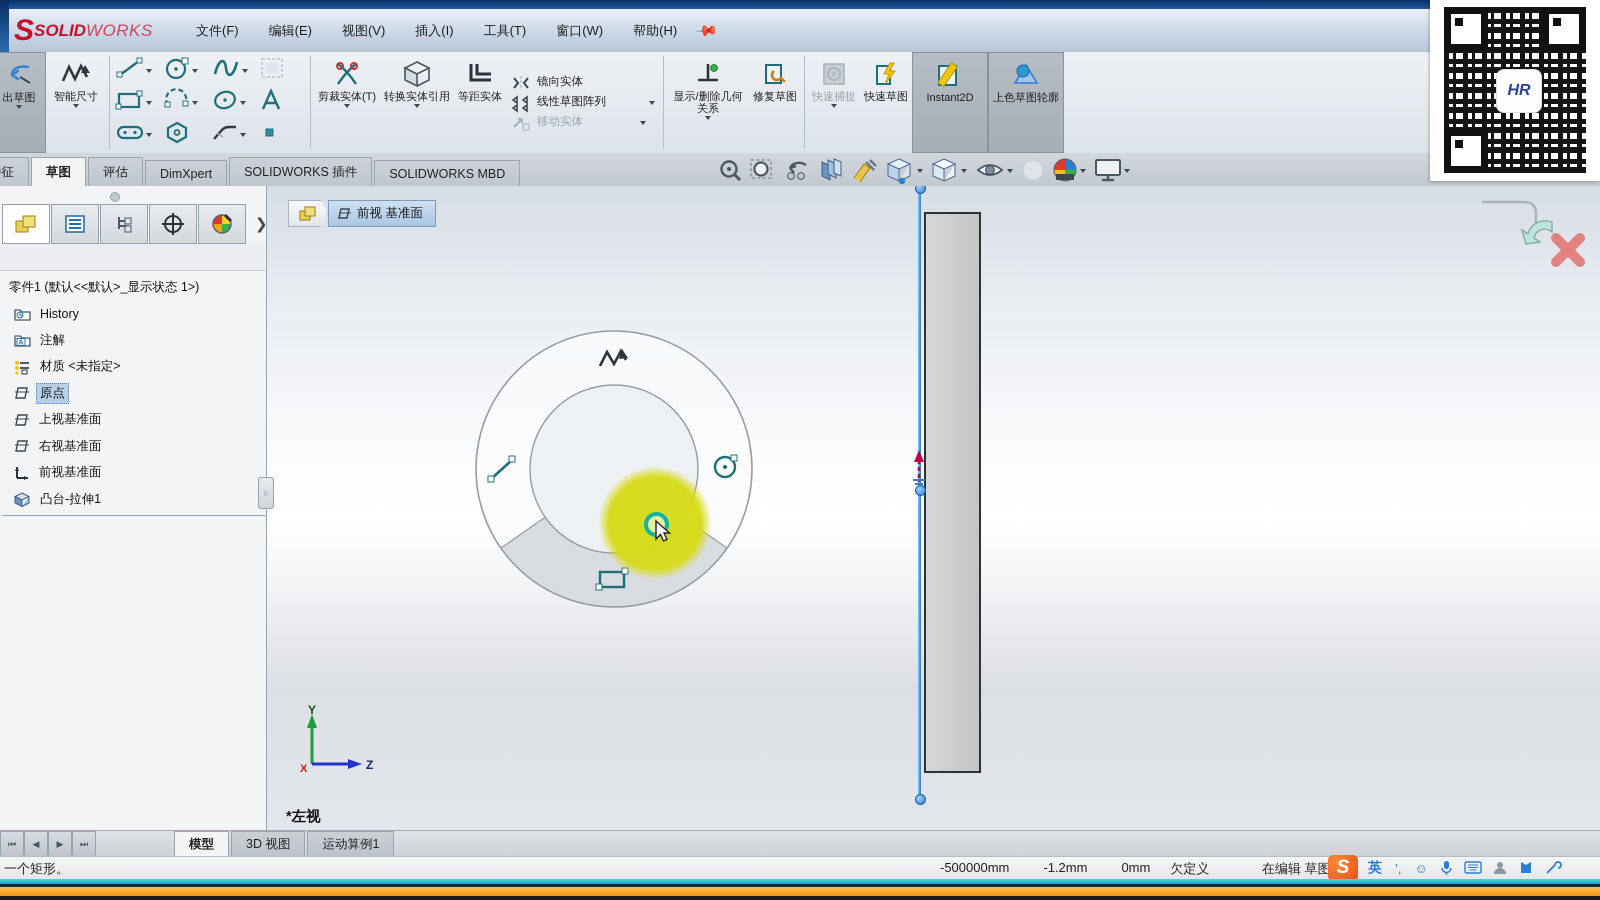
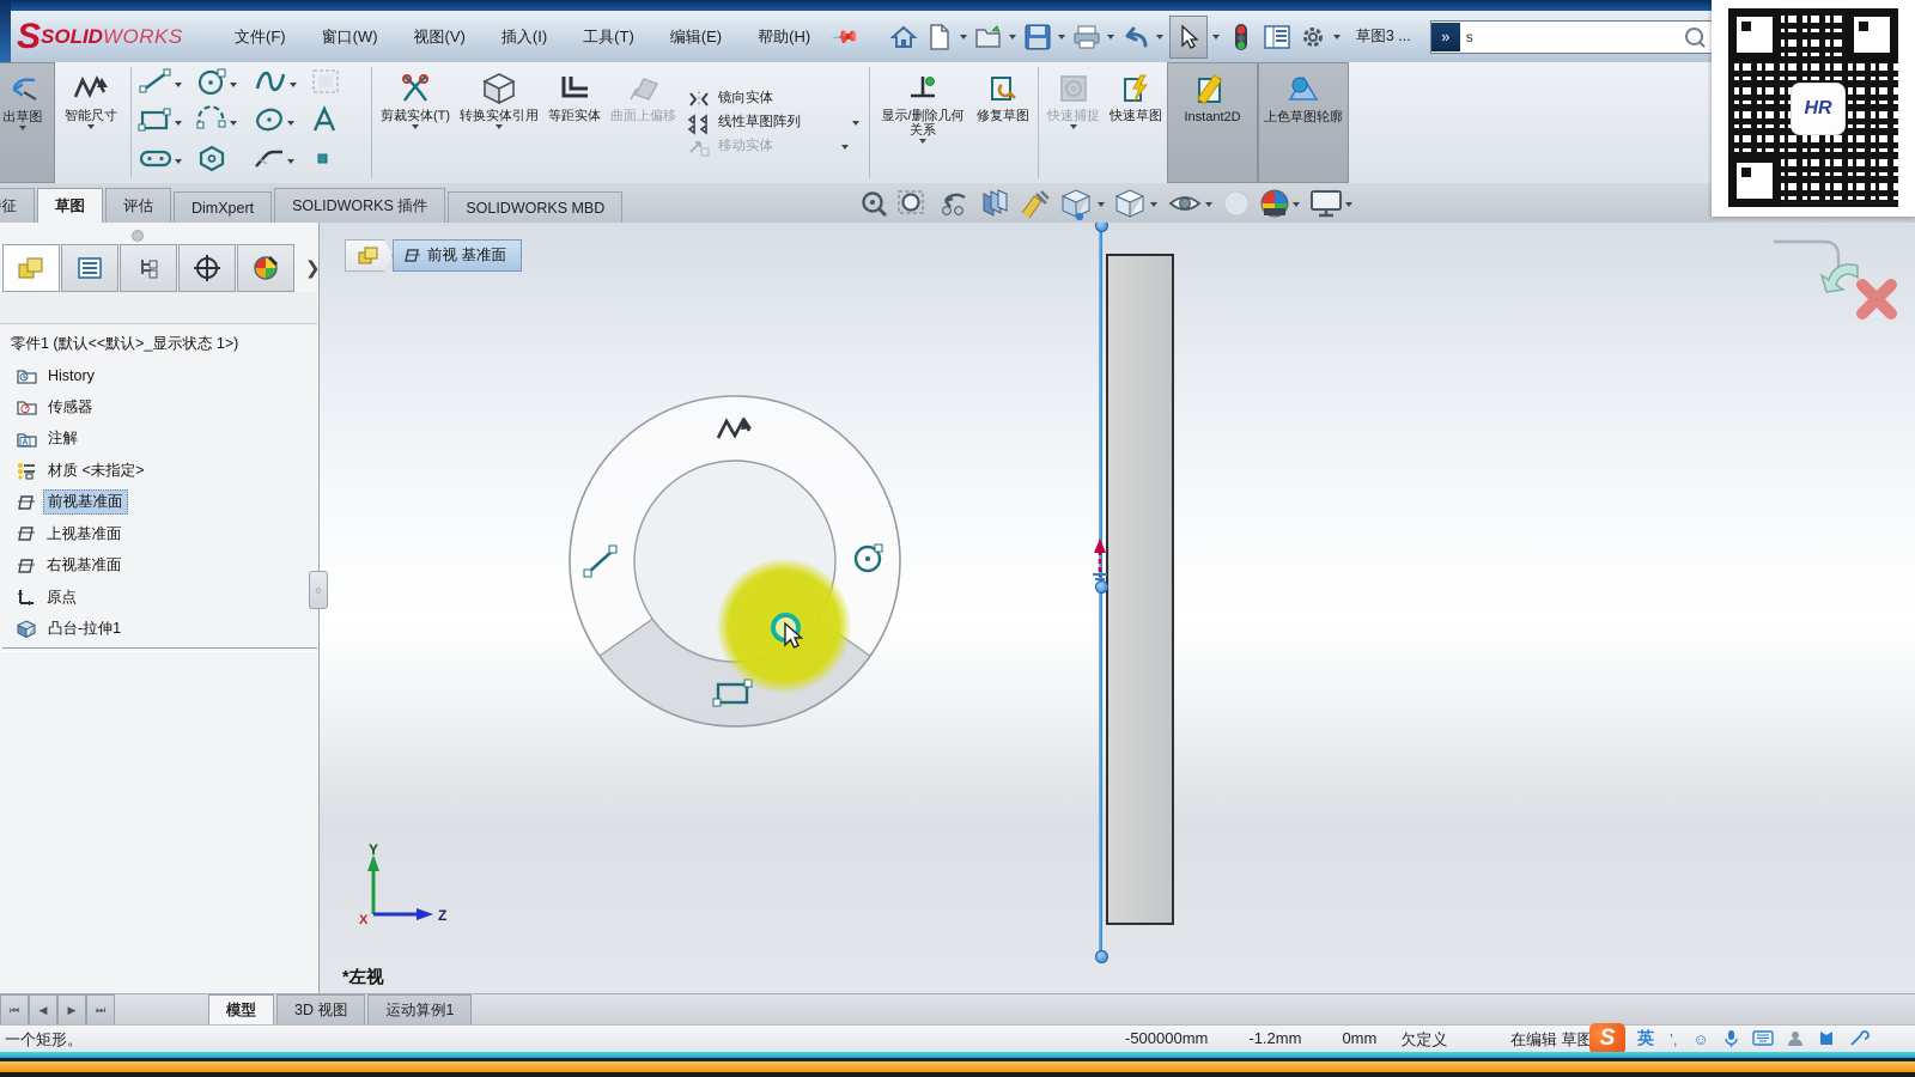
  S
  SOLID
  WORKS
  文件(F)
- 编辑(E)
+ 窗口(W)
  视图(V)
  插入(I)
  工具(T)
- 窗口(W)
+ 编辑(E)
  帮助(H)
+ 草图3 ...
+ »
+ s
  出草图
  智能尺寸
  剪裁实体(T)
  转换实体引用
  等距实体
+ 曲面上偏移
  镜向实体
  线性草图阵列
  移动实体
  显示/删除几何关系
  修复草图
  快速捕捉
  快速草图
  Instant2D
  上色草图轮廓
  草图
  评估
  DimXpert
  SOLIDWORKS 插件
  SOLIDWORKS MBD
  前视 基准面
  Y
  Z
  X
  *左视
  ❯
  零件1 (默认<<默认>_显示状态 1>)
  History
+ 传感器
  注解
  材质 <未指定>
- 原点
+ 前视基准面
  上视基准面
  右视基准面
- 前视基准面
+ 原点
  凸台-拉伸1
  ○
  ⏮
  ◀
  ▶
  ⏭
  模型
  3D 视图
  运动算例1
  一个矩形。
  -500000mm
  -1.2mm
  0mm
  欠定义
  在编辑 草图
  S
  英
  ’,
  ☺
  HR
